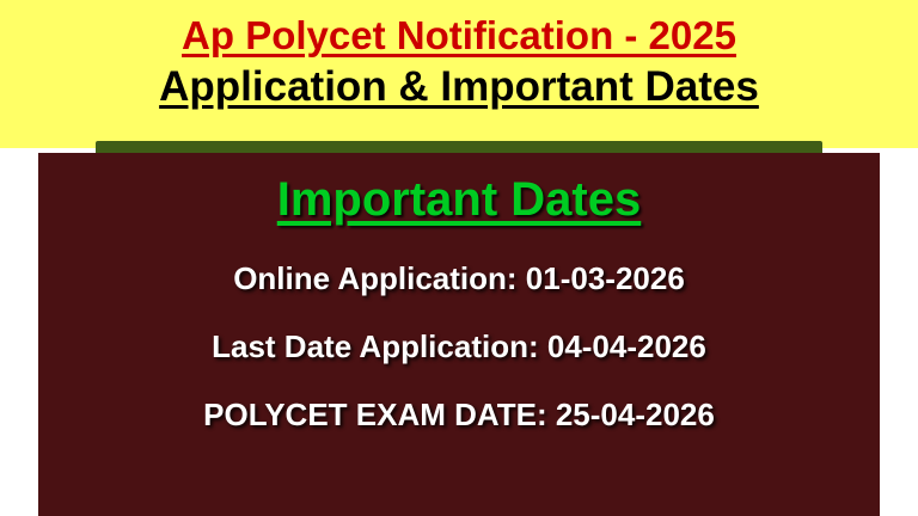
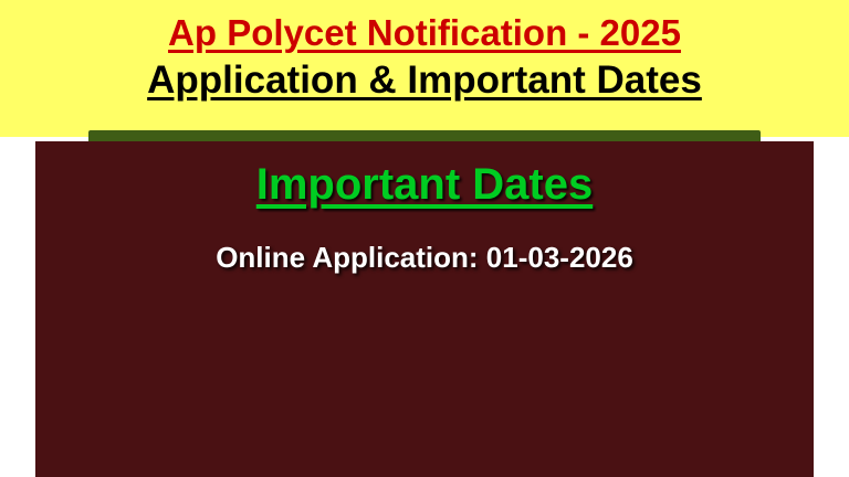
  Ap Polycet Notification - 2025
  Application & Important Dates
  Important Dates
  Online Application: 01-03-2026
- Last Date Application: 04-04-2026
- POLYCET EXAM DATE: 25-04-2026
